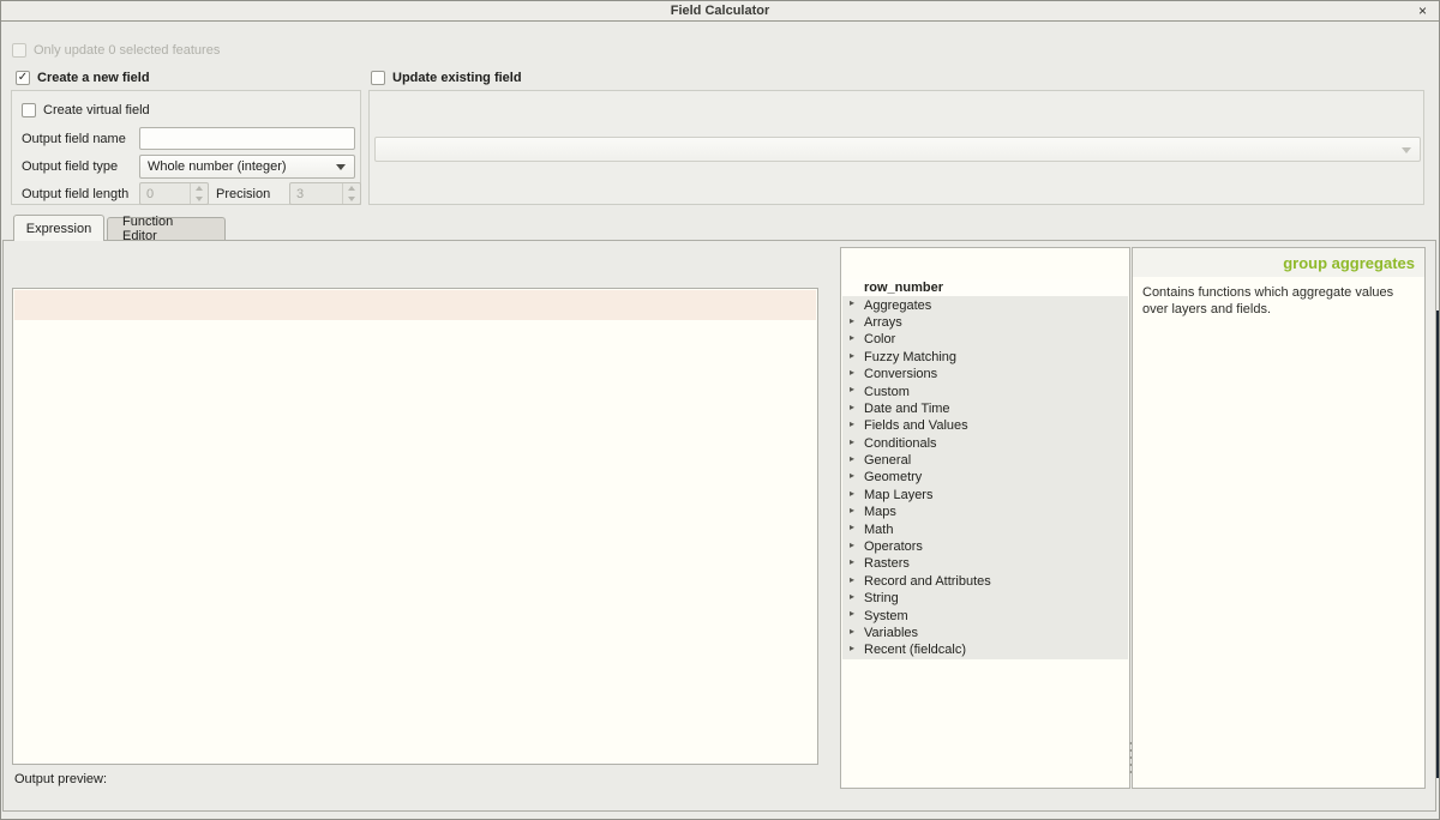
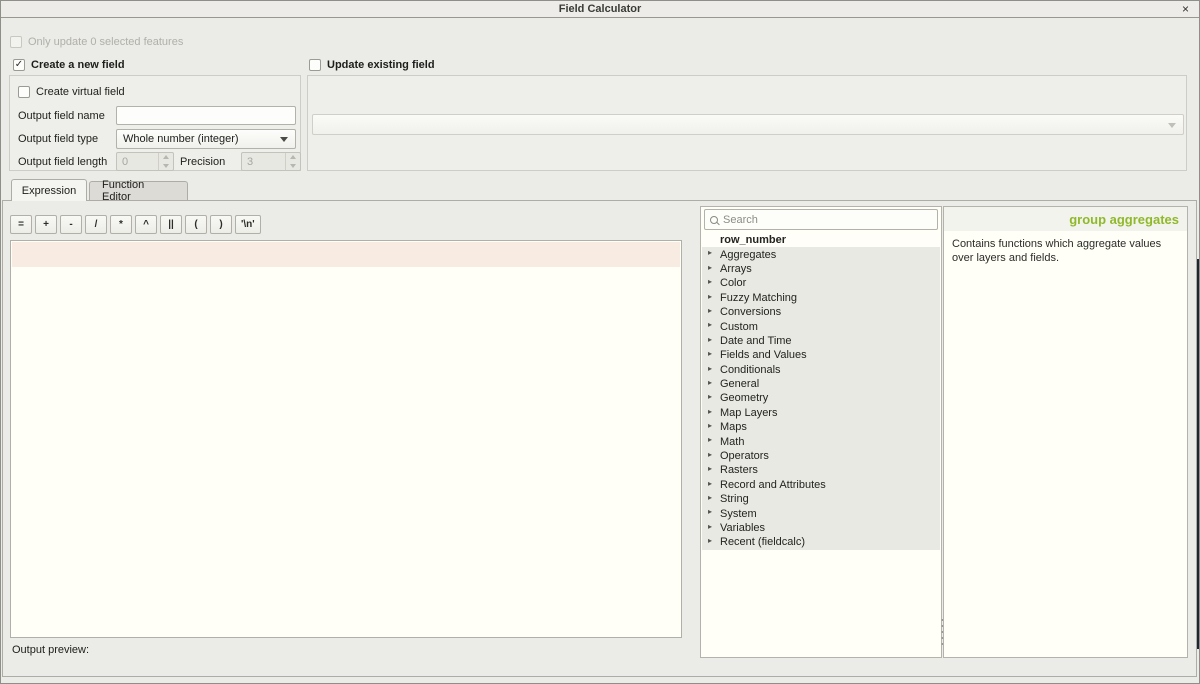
  Field Calculator
  ×
  Only update 0 selected features
  ✓
  Create a new field
  Update existing field
  Create virtual field
  Output field name
  Output field type
  Whole number (integer)
  Output field length
  0
  Precision
  3
  Expression
  Function Editor
+ =
+ +
+ -
+ /
+ *
+ ^
+ ||
+ (
+ )
+ '\n'
+ Search
  row_number
  ▸
  Aggregates
  ▸
  Arrays
  ▸
  Color
  ▸
  Fuzzy Matching
  ▸
  Conversions
  ▸
  Custom
  ▸
  Date and Time
  ▸
  Fields and Values
  ▸
  Conditionals
  ▸
  General
  ▸
  Geometry
  ▸
  Map Layers
  ▸
  Maps
  ▸
  Math
  ▸
  Operators
  ▸
  Rasters
  ▸
  Record and Attributes
  ▸
  String
  ▸
  System
  ▸
  Variables
  ▸
  Recent (fieldcalc)
  group aggregates
  Contains functions which aggregate values over layers and fields.
  Output preview:
